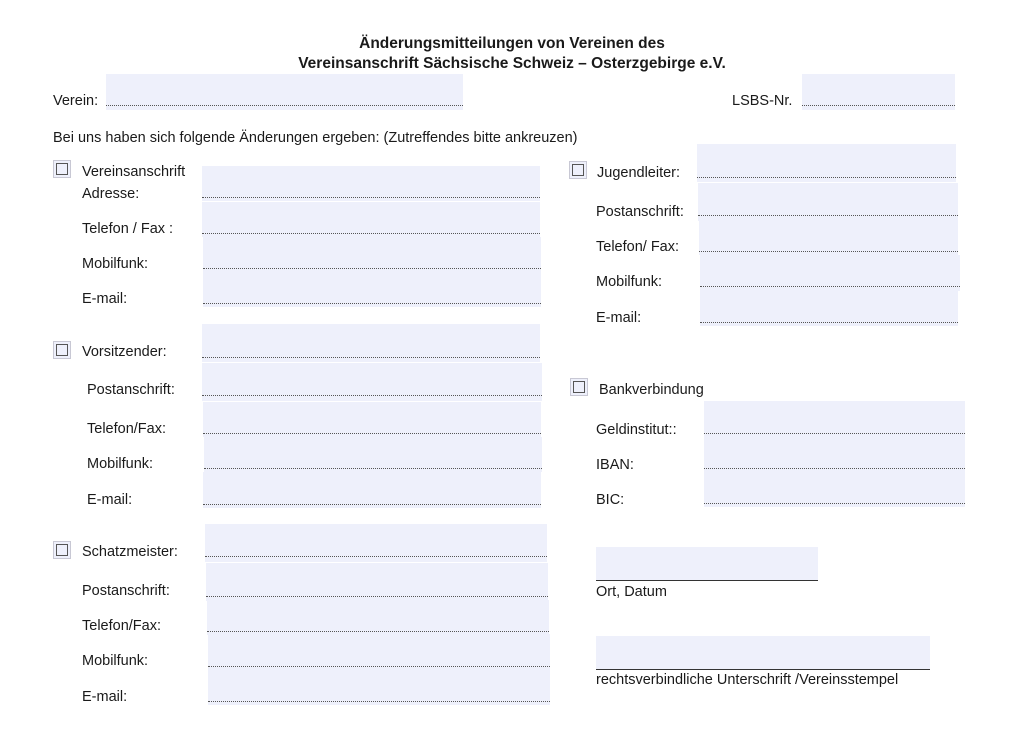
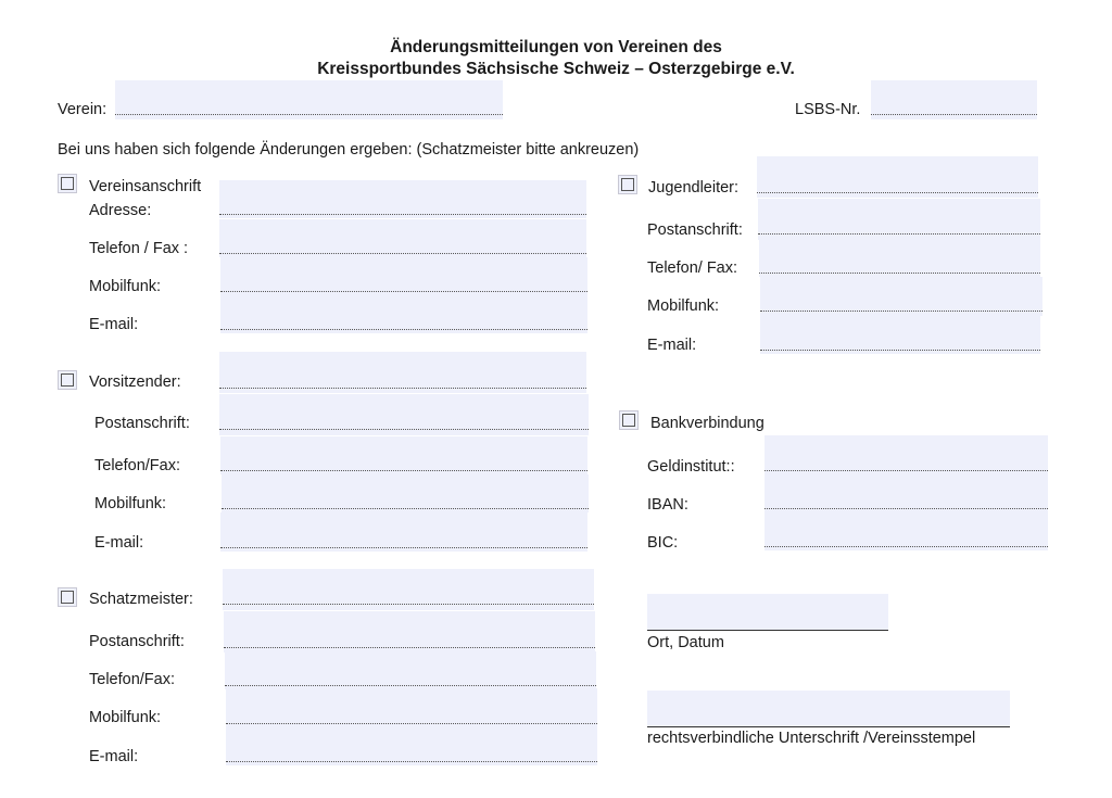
  Änderungsmitteilungen von Vereinen des
- Vereinsanschrift Sächsische Schweiz – Osterzgebirge e.V.
+ Kreissportbundes Sächsische Schweiz – Osterzgebirge e.V.
  Verein:
  LSBS-Nr.
- Bei uns haben sich folgende Änderungen ergeben: (Zutreffendes bitte ankreuzen)
+ Bei uns haben sich folgende Änderungen ergeben: (Schatzmeister bitte ankreuzen)
  Vereinsanschrift
  Adresse:
  Telefon / Fax :
  Mobilfunk:
  E-mail:
  Vorsitzender:
  Postanschrift:
  Telefon/Fax:
  Mobilfunk:
  E-mail:
  Schatzmeister:
  Postanschrift:
  Telefon/Fax:
  Mobilfunk:
  E-mail:
  Jugendleiter:
  Postanschrift:
  Telefon/ Fax:
  Mobilfunk:
  E-mail:
  Bankverbindung
  Geldinstitut::
  IBAN:
  BIC:
  Ort, Datum
  rechtsverbindliche Unterschrift /Vereinsstempel
